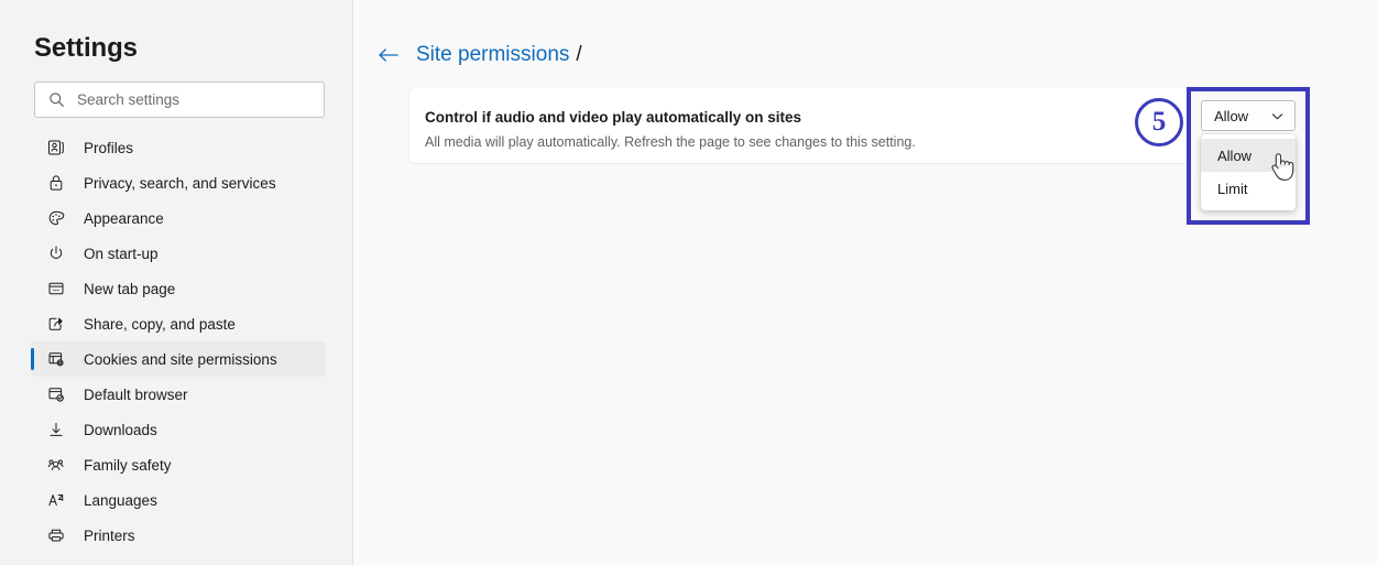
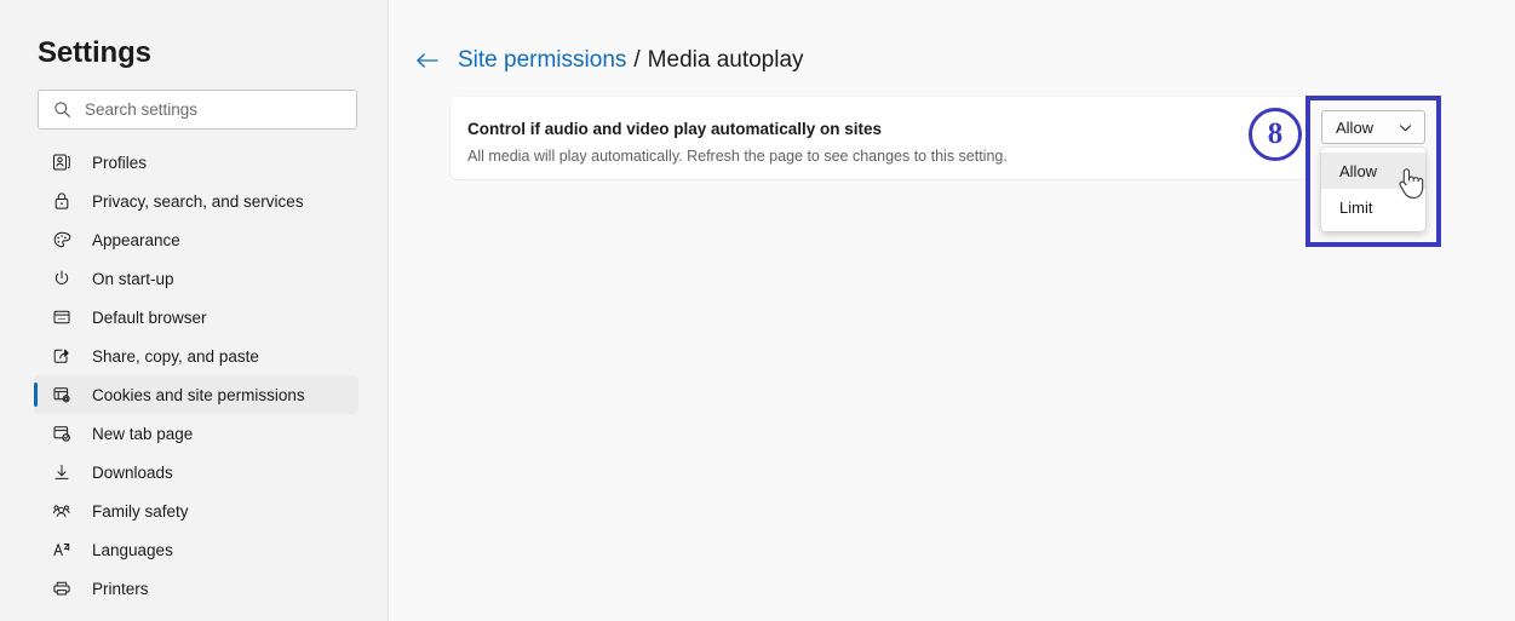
  Settings
  Search settings
  Profiles
  Privacy, search, and services
  Appearance
  On start-up
- New tab page
+ Default browser
  Share, copy, and paste
  Cookies and site permissions
- Default browser
+ New tab page
  Downloads
  Family safety
  Languages
  Printers
  Site permissions
  /
+ Media autoplay
  Control if audio and video play automatically on sites
  All media will play automatically. Refresh the page to see changes to this setting.
- 5
+ 8
  Allow
  Allow
  Limit
